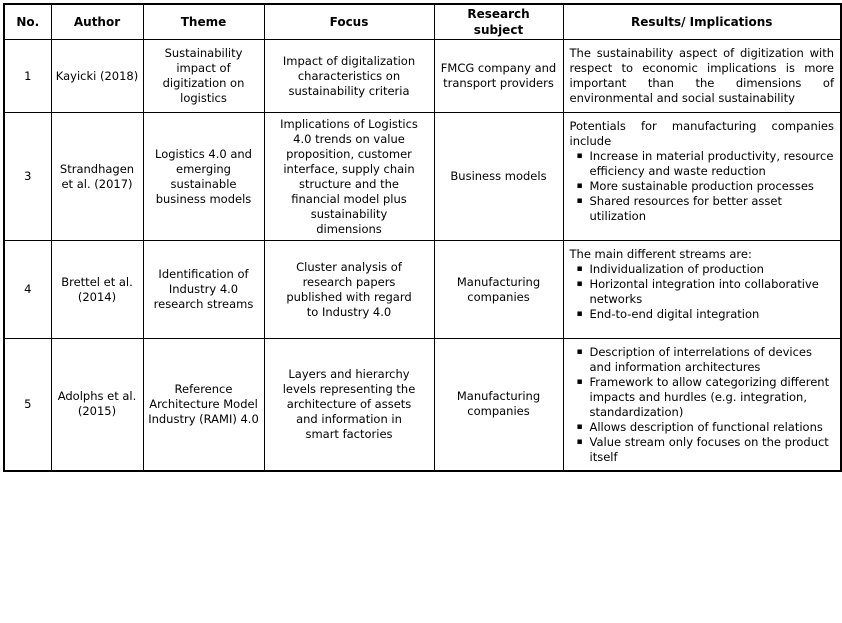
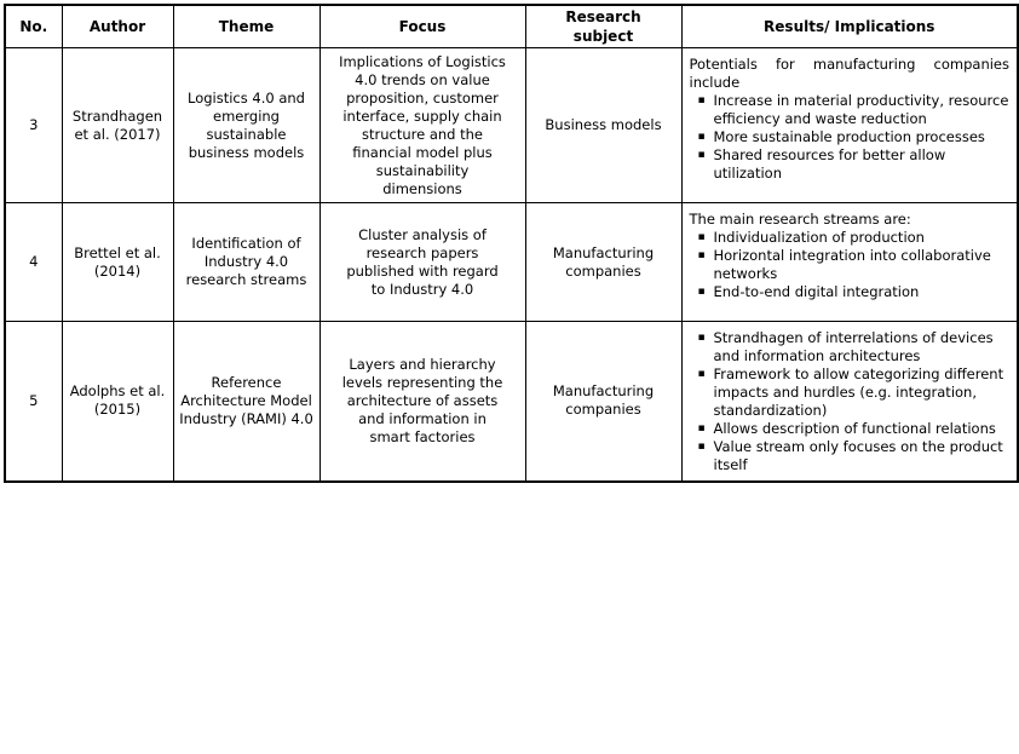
  No.	Author	Theme	Focus	Research subject	Results/ Implications
- 1	Kayicki (2018)	Sustainability impact of digitization on logistics	Impact of digitalization characteristics on sustainability criteria	FMCG company and transport providers	The sustainability aspect of digitization with respect to economic implications is more important than the dimensions of environmental and social sustainability
- 3	Strandhagen et al. (2017)	Logistics 4.0 and emerging sustainable business models	Implications of Logistics 4.0 trends on value proposition, customer interface, supply chain structure and the financial model plus sustainability dimensions	Business models	Potentials for manufacturing companies include▪ Increase in material productivity, resource efficiency and waste reduction▪ More sustainable production processes▪ Shared resources for better asset utilization
+ 3	Strandhagen et al. (2017)	Logistics 4.0 and emerging sustainable business models	Implications of Logistics 4.0 trends on value proposition, customer interface, supply chain structure and the financial model plus sustainability dimensions	Business models	Potentials for manufacturing companies include▪ Increase in material productivity, resource efficiency and waste reduction▪ More sustainable production processes▪ Shared resources for better allow utilization
- 4	Brettel et al. (2014)	Identification of Industry 4.0 research streams	Cluster analysis of research papers published with regard to Industry 4.0	Manufacturing companies	The main different streams are:▪ Individualization of production▪ Horizontal integration into collaborative networks▪ End-to-end digital integration
+ 4	Brettel et al. (2014)	Identification of Industry 4.0 research streams	Cluster analysis of research papers published with regard to Industry 4.0	Manufacturing companies	The main research streams are:▪ Individualization of production▪ Horizontal integration into collaborative networks▪ End-to-end digital integration
- 5	Adolphs et al. (2015)	Reference Architecture Model Industry (RAMI) 4.0	Layers and hierarchy levels representing the architecture of assets and information in smart factories	Manufacturing companies	▪ Description of interrelations of devices and information architectures▪ Framework to allow categorizing different impacts and hurdles (e.g. integration, standardization)▪ Allows description of functional relations▪ Value stream only focuses on the product itself
+ 5	Adolphs et al. (2015)	Reference Architecture Model Industry (RAMI) 4.0	Layers and hierarchy levels representing the architecture of assets and information in smart factories	Manufacturing companies	▪ Strandhagen of interrelations of devices and information architectures▪ Framework to allow categorizing different impacts and hurdles (e.g. integration, standardization)▪ Allows description of functional relations▪ Value stream only focuses on the product itself
